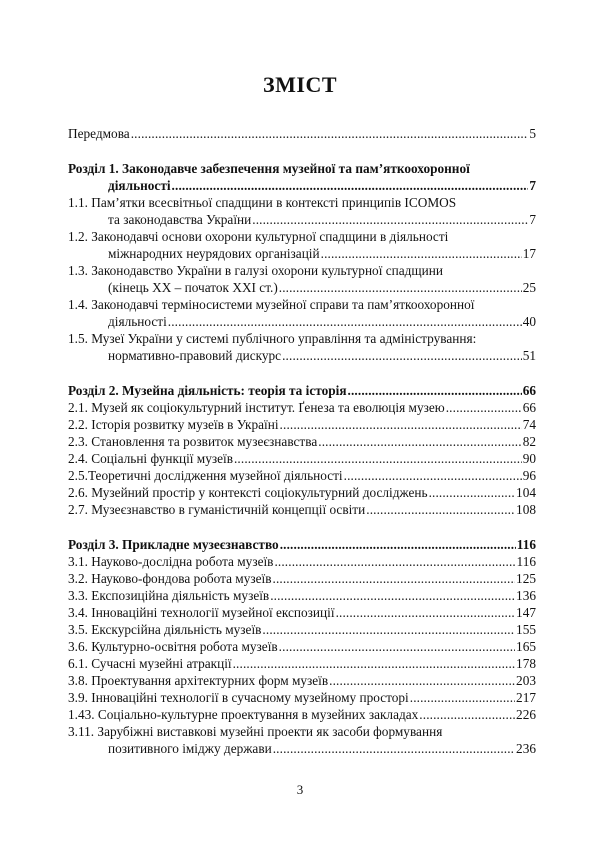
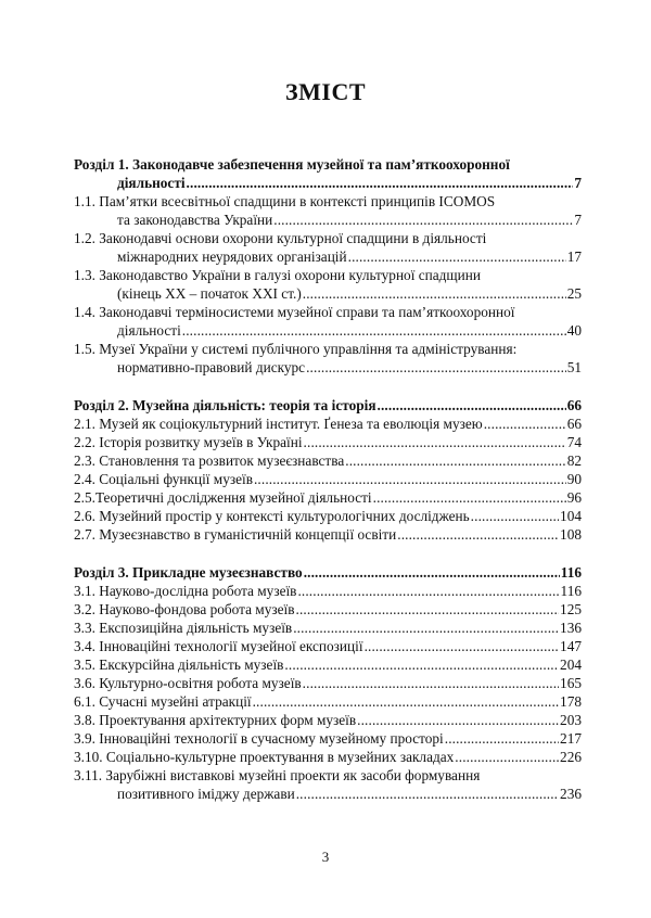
  ЗМІСТ
- Передмова
- 5
  Розділ 1. Законодавче забезпечення музейної та пам’яткоохоронної
  діяльності
  7
  1.1. Пам’ятки всесвітньої спадщини в контексті принципів ICOMOS
  та законодавства України
  7
  1.2. Законодавчі основи охорони культурної спадщини в діяльності
  міжнародних неурядових організацій
  17
  1.3. Законодавство України в галузі охорони культурної спадщини
  (кінець XX – початок XXI ст.)
  25
  1.4. Законодавчі терміносистеми музейної справи та пам’яткоохоронної
  діяльності
  40
  1.5. Музеї України у системі публічного управління та адміністрування:
  нормативно-правовий дискурс
  51
  Розділ 2. Музейна діяльність: теорія та історія
  66
  2.1. Музей як соціокультурний інститут. Ґенеза та еволюція музею
  66
  2.2. Історія розвитку музеїв в Україні
  74
  2.3. Становлення та розвиток музеєзнавства
  82
  2.4. Соціальні функції музеїв
  90
  2.5.Теоретичні дослідження музейної діяльності
  96
- 2.6. Музейний простір у контексті соціокультурний досліджень
+ 2.6. Музейний простір у контексті культурологічних досліджень
  104
  2.7. Музеєзнавство в гуманістичній концепції освіти
  108
  Розділ 3. Прикладне музеєзнавство
  116
  3.1. Науково-дослідна робота музеїв
  116
  3.2. Науково-фондова робота музеїв
  125
  3.3. Експозиційна діяльність музеїв
  136
  3.4. Інноваційні технології музейної експозиції
  147
  3.5. Екскурсійна діяльність музеїв
- 155
+ 204
  3.6. Культурно-освітня робота музеїв
  165
  6.1. Сучасні музейні атракції
  178
  3.8. Проектування архітектурних форм музеїв
  203
  3.9. Інноваційні технології в сучасному музейному просторі
  217
- 1.43. Соціально-культурне проектування в музейних закладах
+ 3.10. Соціально-культурне проектування в музейних закладах
  226
  3.11. Зарубіжні виставкові музейні проекти як засоби формування
  позитивного іміджу держави
  236
  3
